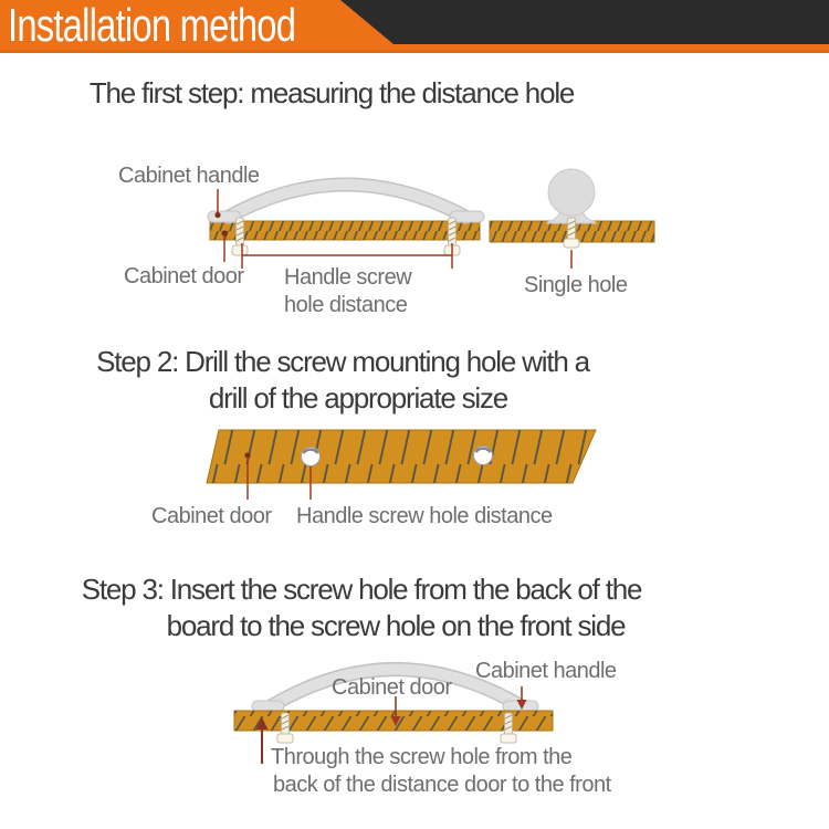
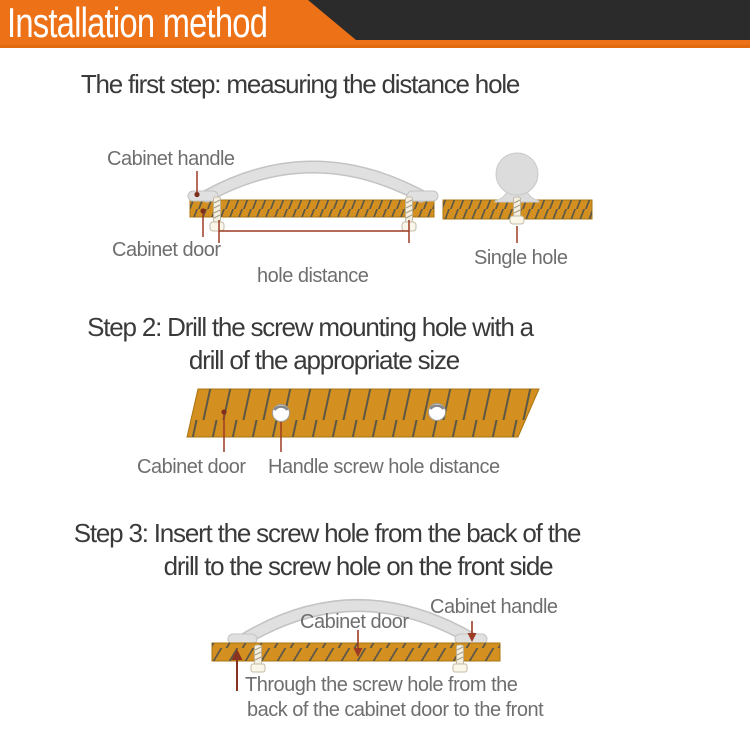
  Installation method
  The first step: measuring the distance hole
  Cabinet handle
  Cabinet door
- Handle screw
  hole distance
  Single hole
  Step 2: Drill the screw mounting hole with a
  drill of the appropriate size
  Cabinet door
  Handle screw hole distance
  Step 3: Insert the screw hole from the back of the
- board to the screw hole on the front side
+ drill to the screw hole on the front side
  Cabinet handle
  Cabinet door
  Through the screw hole from the
- back of the distance door to the front
+ back of the cabinet door to the front
